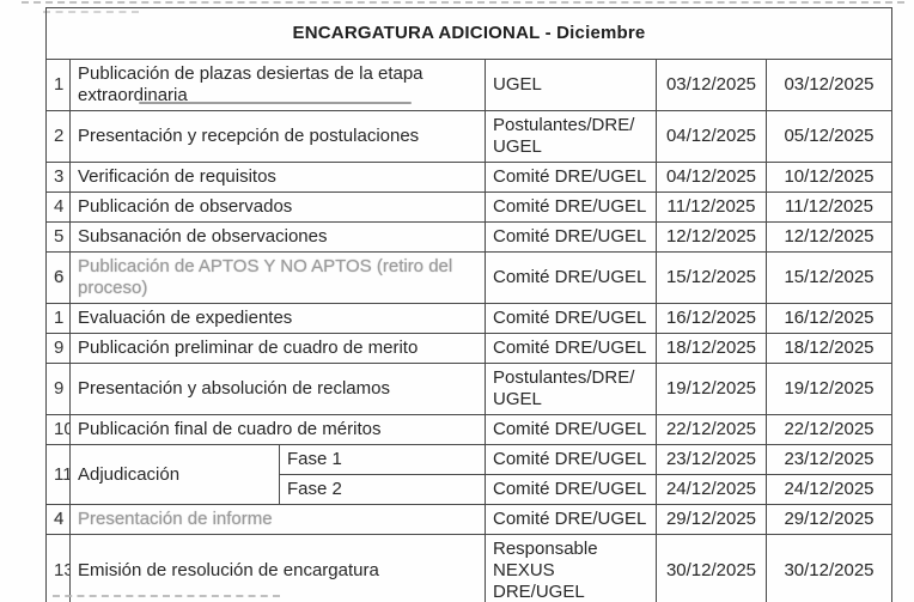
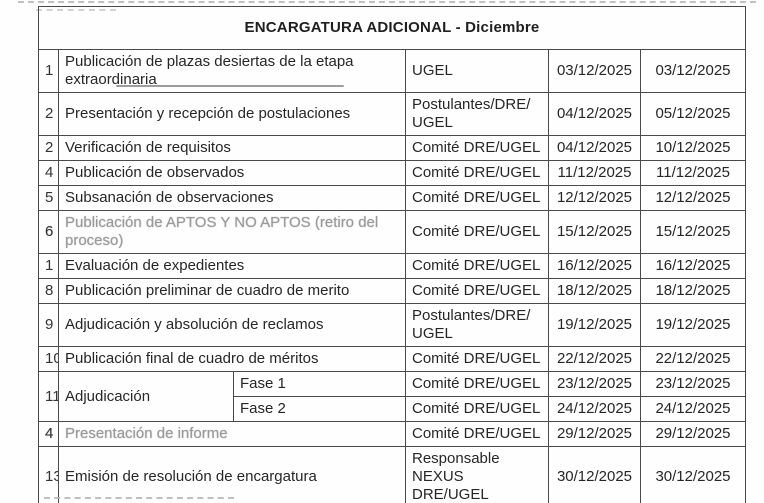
  ENCARGATURA ADICIONAL - Diciembre
  1	Publicación de plazas desiertas de la etapa extraordinaria	UGEL	03/12/2025	03/12/2025
  2	Presentación y recepción de postulaciones	Postulantes/DRE/ UGEL	04/12/2025	05/12/2025
- 3	Verificación de requisitos	Comité DRE/UGEL	04/12/2025	10/12/2025
+ 2	Verificación de requisitos	Comité DRE/UGEL	04/12/2025	10/12/2025
  4	Publicación de observados	Comité DRE/UGEL	11/12/2025	11/12/2025
  5	Subsanación de observaciones	Comité DRE/UGEL	12/12/2025	12/12/2025
  6	Publicación de APTOS Y NO APTOS (retiro del proceso)	Comité DRE/UGEL	15/12/2025	15/12/2025
  1	Evaluación de expedientes	Comité DRE/UGEL	16/12/2025	16/12/2025
- 9	Publicación preliminar de cuadro de merito	Comité DRE/UGEL	18/12/2025	18/12/2025
+ 8	Publicación preliminar de cuadro de merito	Comité DRE/UGEL	18/12/2025	18/12/2025
- 9	Presentación y absolución de reclamos	Postulantes/DRE/ UGEL	19/12/2025	19/12/2025
+ 9	Adjudicación y absolución de reclamos	Postulantes/DRE/ UGEL	19/12/2025	19/12/2025
  10	Publicación final de cuadro de méritos	Comité DRE/UGEL	22/12/2025	22/12/2025
  11	Adjudicación	Fase 1	Comité DRE/UGEL	23/12/2025	23/12/2025
  Fase 2	Comité DRE/UGEL	24/12/2025	24/12/2025
  4	Presentación de informe	Comité DRE/UGEL	29/12/2025	29/12/2025
  13	Emisión de resolución de encargatura	Responsable NEXUS DRE/UGEL	30/12/2025	30/12/2025
